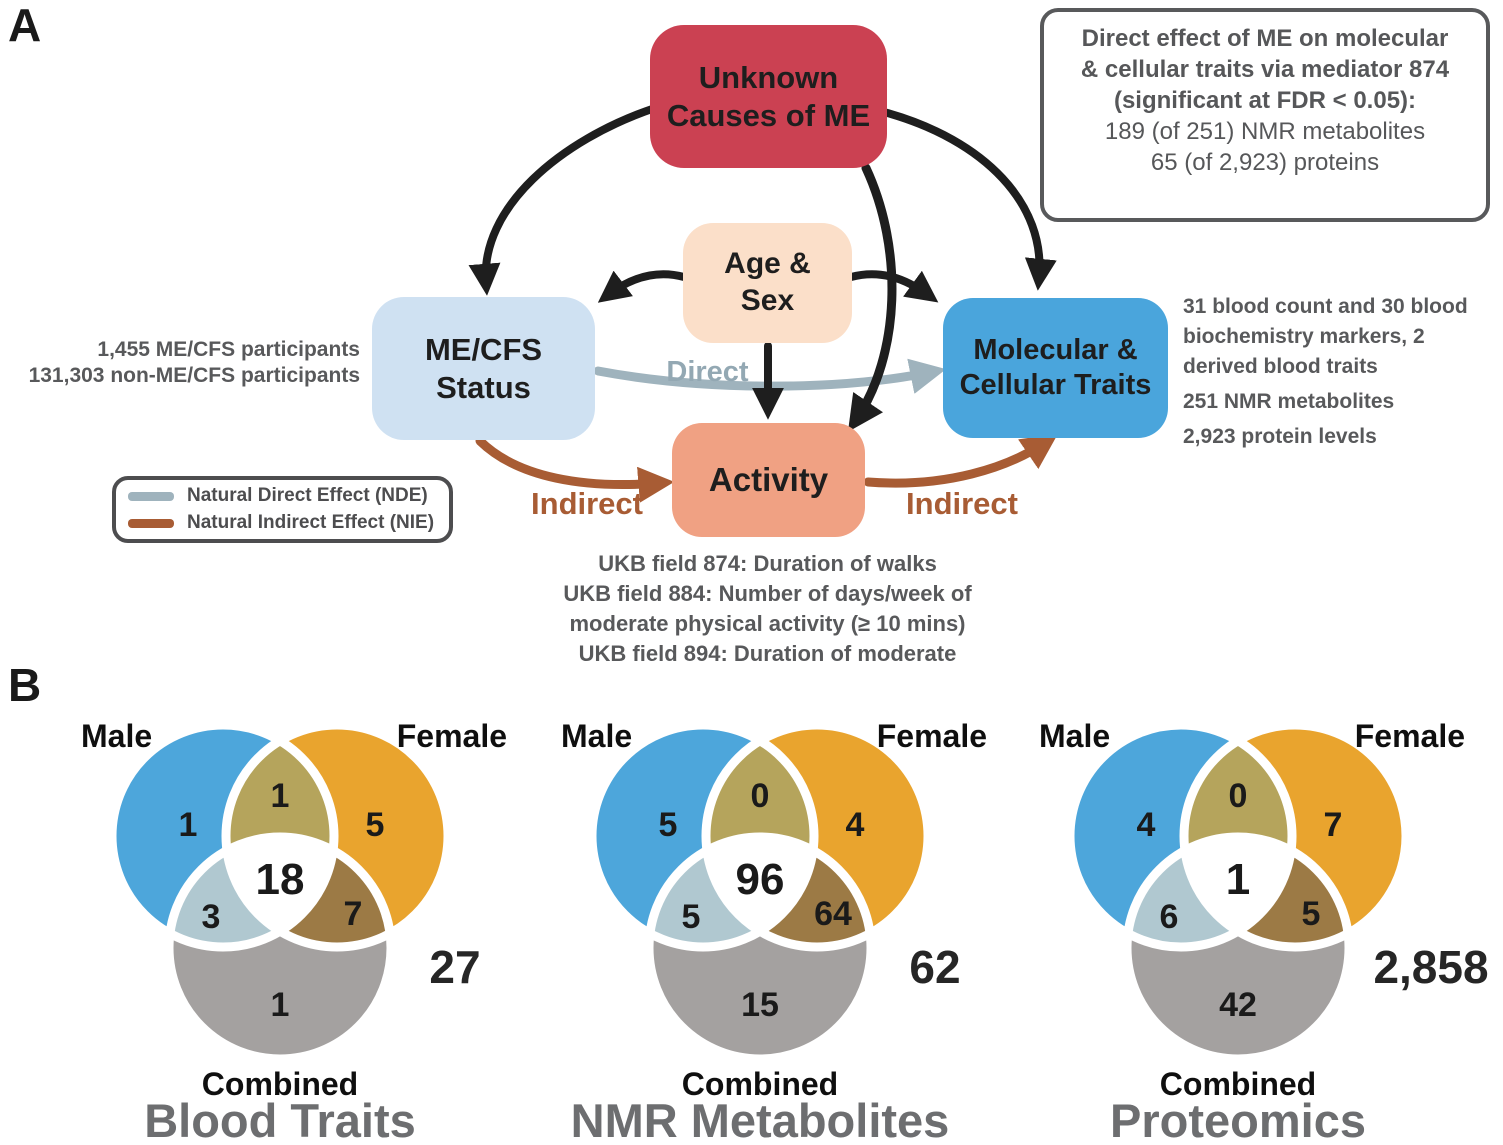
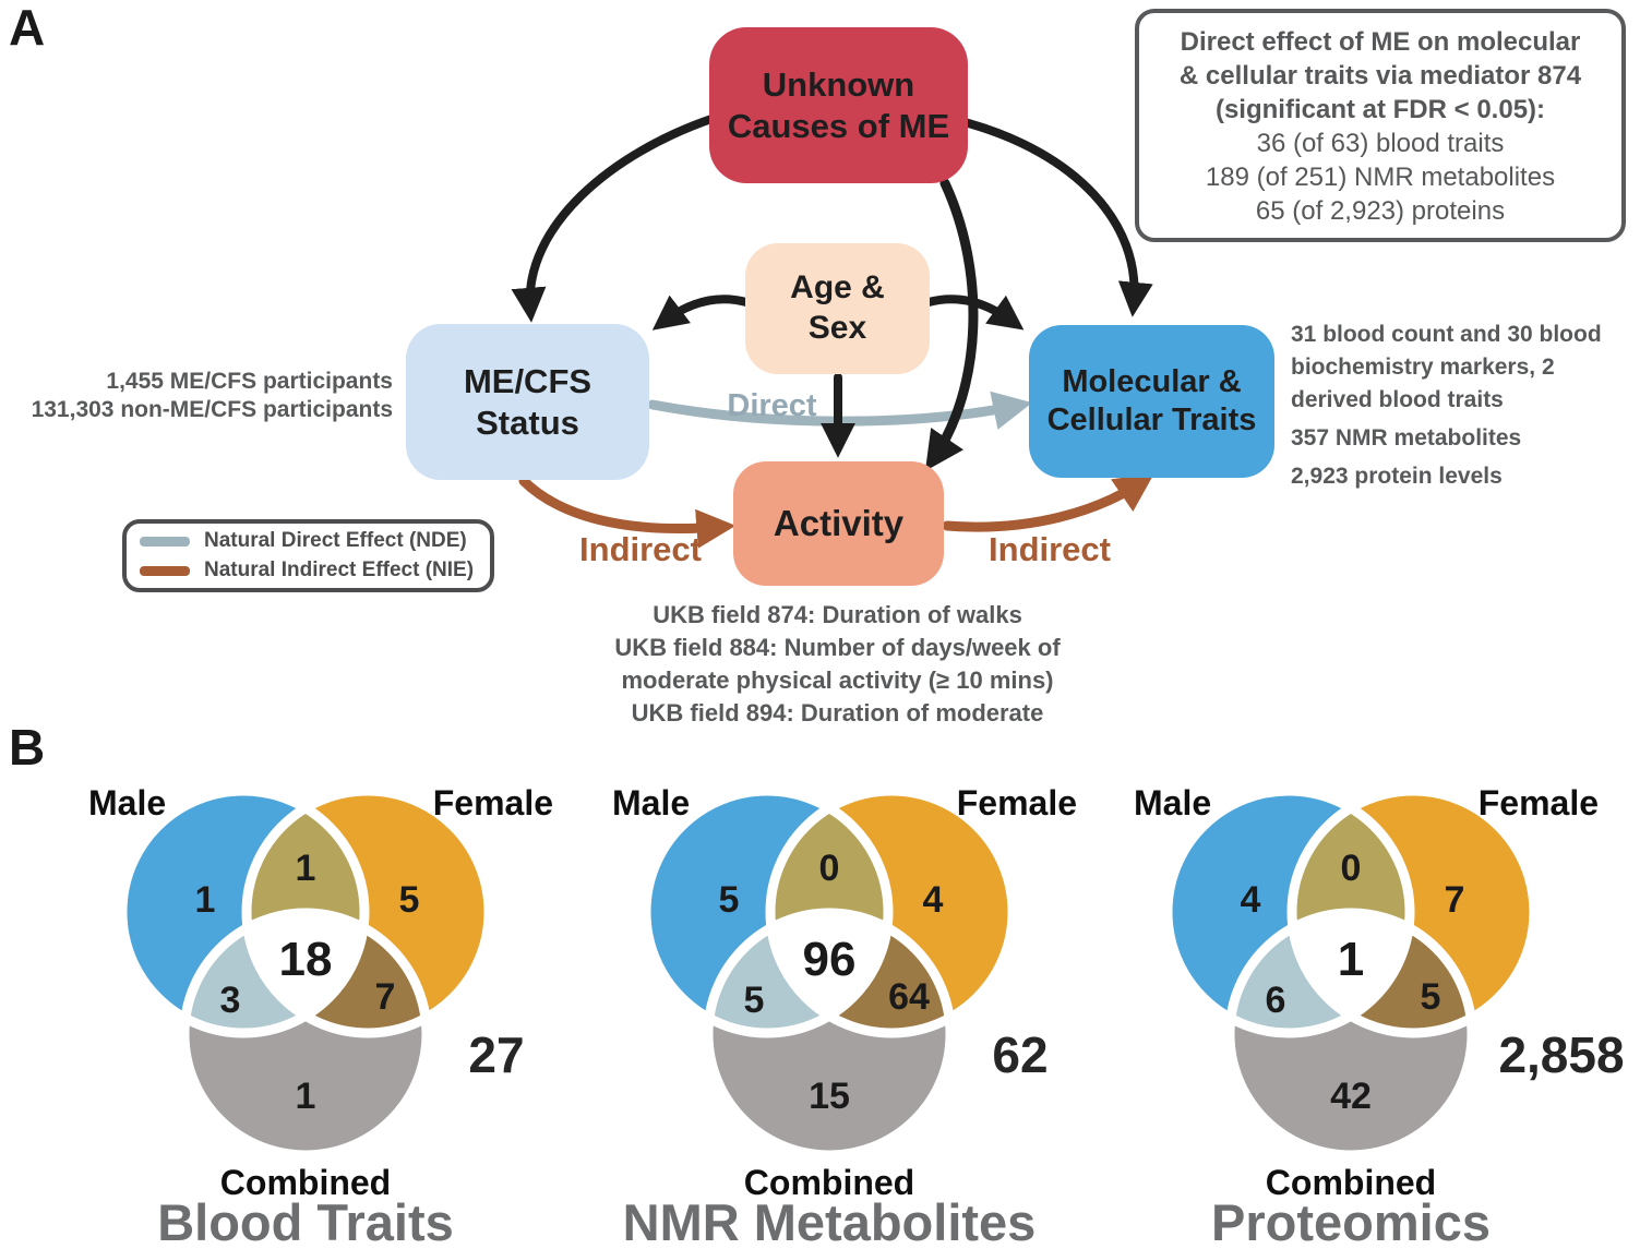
  A
  Unknown
  Causes of ME
  Age &
  Sex
  ME/CFS
  Status
  Molecular &
  Cellular Traits
  Activity
  Direct
  Indirect
  Indirect
  1,455 ME/CFS participants
  131,303 non-ME/CFS participants
  31 blood count and 30 blood biochemistry markers, 2 derived blood traits
- 251 NMR metabolites
+ 357 NMR metabolites
  2,923 protein levels
  Direct effect of ME on molecular
  & cellular traits via mediator 874
  (significant at FDR < 0.05):
+ 36 (of 63) blood traits
  189 (of 251) NMR metabolites
  65 (of 2,923) proteins
  Natural Direct Effect (NDE)
  Natural Indirect Effect (NIE)
  UKB field 874: Duration of walks
  UKB field 884: Number of days/week of
  moderate physical activity (≥ 10 mins)
  UKB field 894: Duration of moderate
  B
  Male
  Female
  Combined
  1
  1
  5
  18
  3
  7
  1
  27
  Blood Traits
  Male
  Female
  Combined
  5
  0
  4
  96
  5
  64
  15
  62
  NMR Metabolites
  Male
  Female
  Combined
  4
  0
  7
  1
  6
  5
  42
  2,858
  Proteomics
